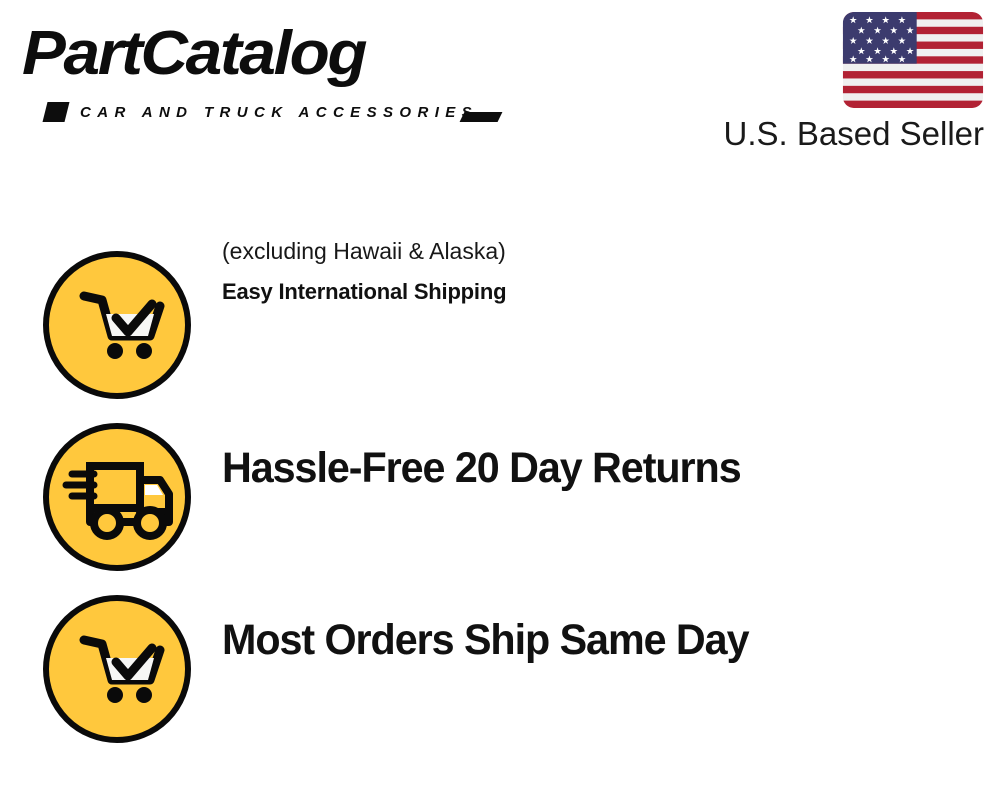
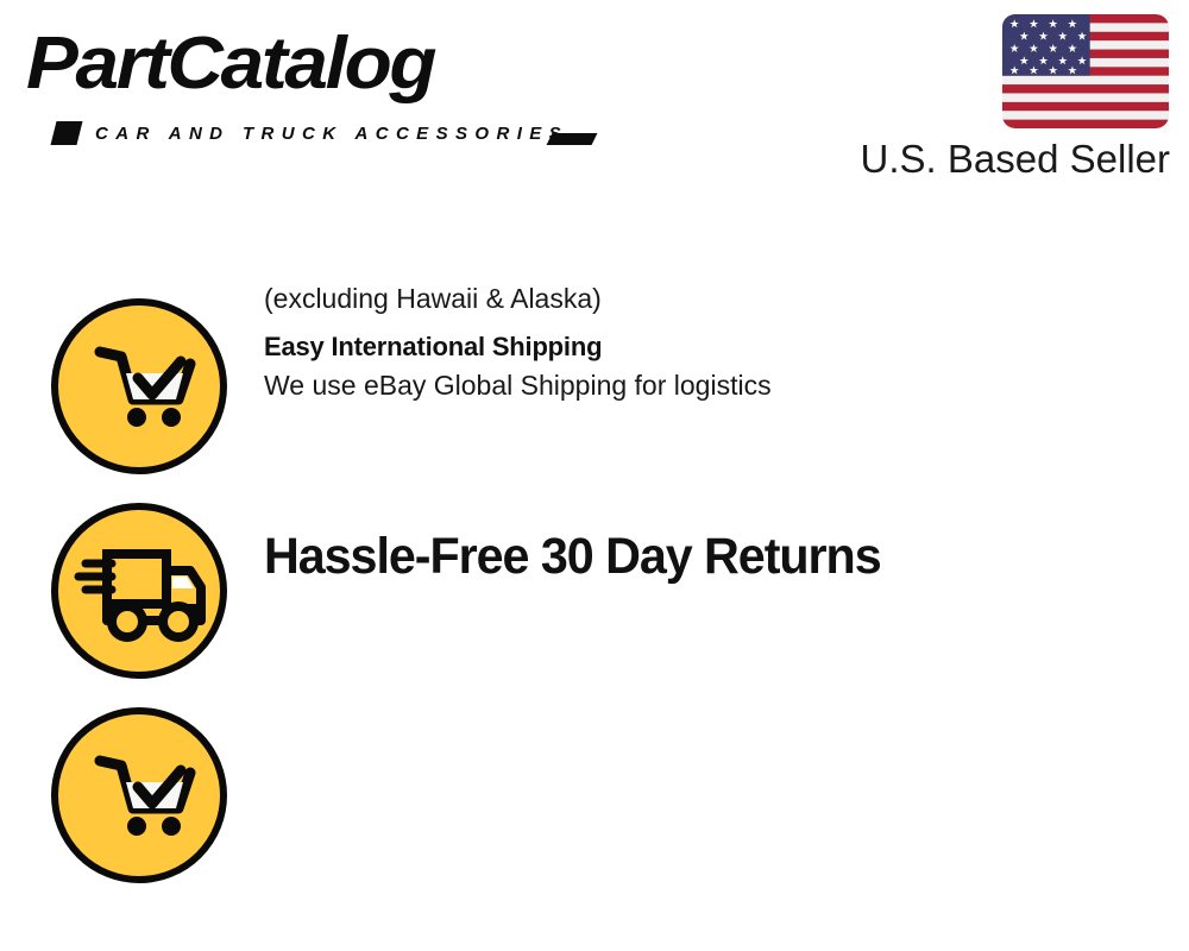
  PartCatalog
  CAR AND TRUCK ACCESSORIES
  U.S. Based Seller
  (excluding Hawaii & Alaska)
  Easy International Shipping
+ We use eBay Global Shipping for logistics
- Hassle-Free 20 Day Returns
+ Hassle-Free 30 Day Returns
- Most Orders Ship Same Day
